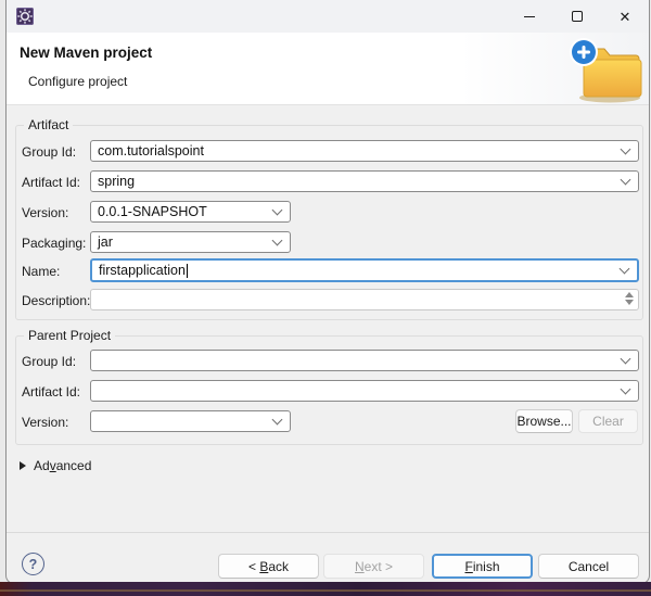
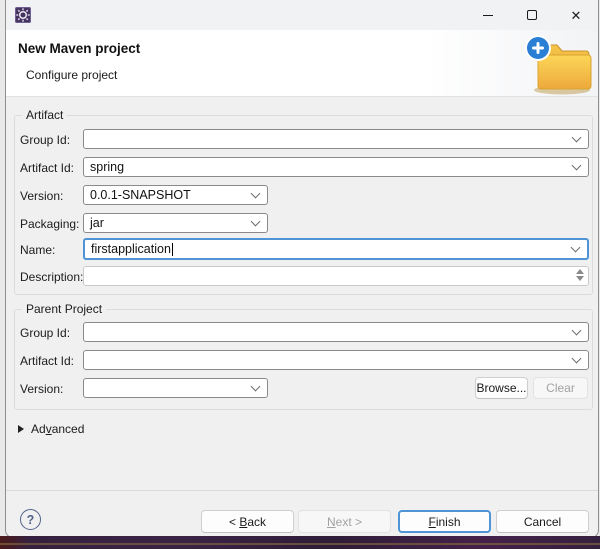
  ✕
  New Maven project
  Configure project
  Artifact
  Group Id:
- com.tutorialspoint
  Artifact Id:
  spring
  Version:
  0.0.1-SNAPSHOT
  Packaging:
  jar
  Name:
  firstapplication
  Description:
  Parent Project
  Group Id:
  Artifact Id:
  Version:
  Browse...
  Clear
  Advanced
  ?
  < Back
  Next >
  Finish
  Cancel
